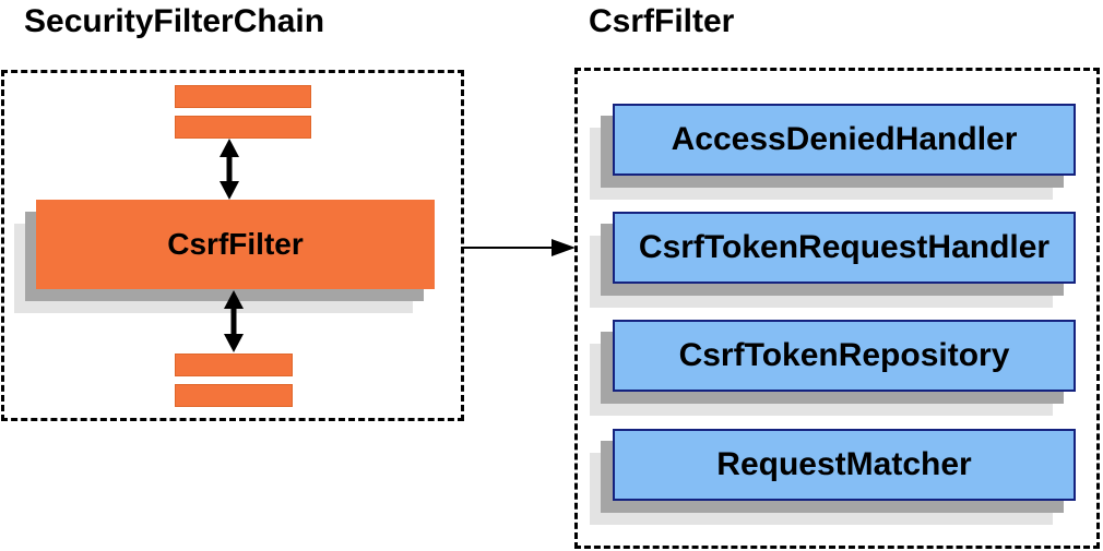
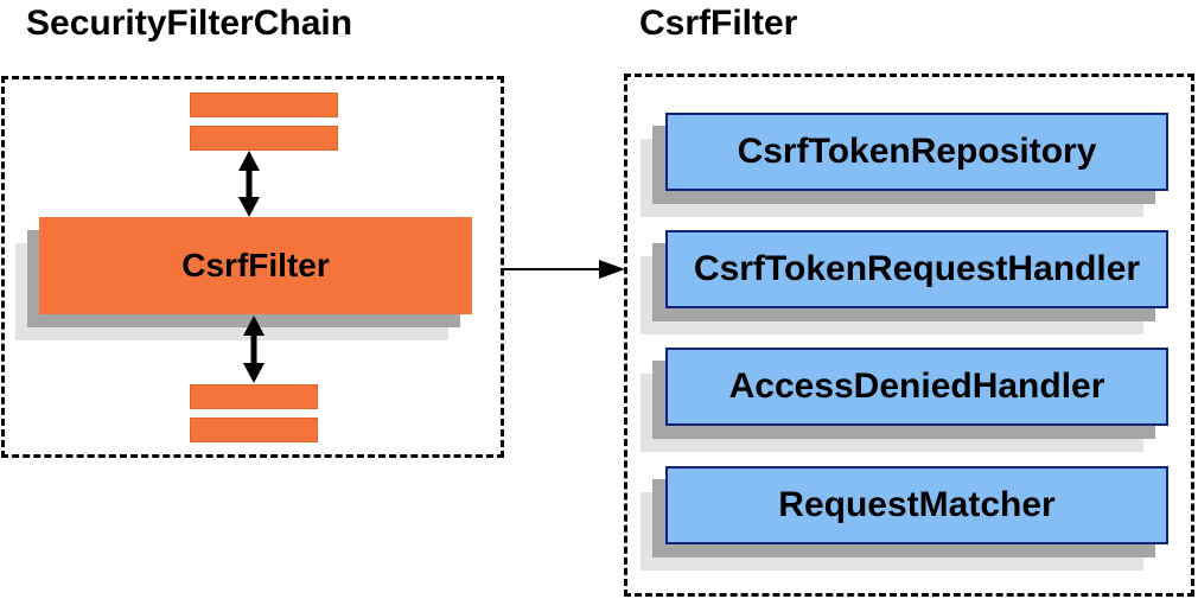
  SecurityFilterChain
  CsrfFilter
  CsrfFilter
- AccessDeniedHandler
+ CsrfTokenRepository
  CsrfTokenRequestHandler
- CsrfTokenRepository
+ AccessDeniedHandler
  RequestMatcher
